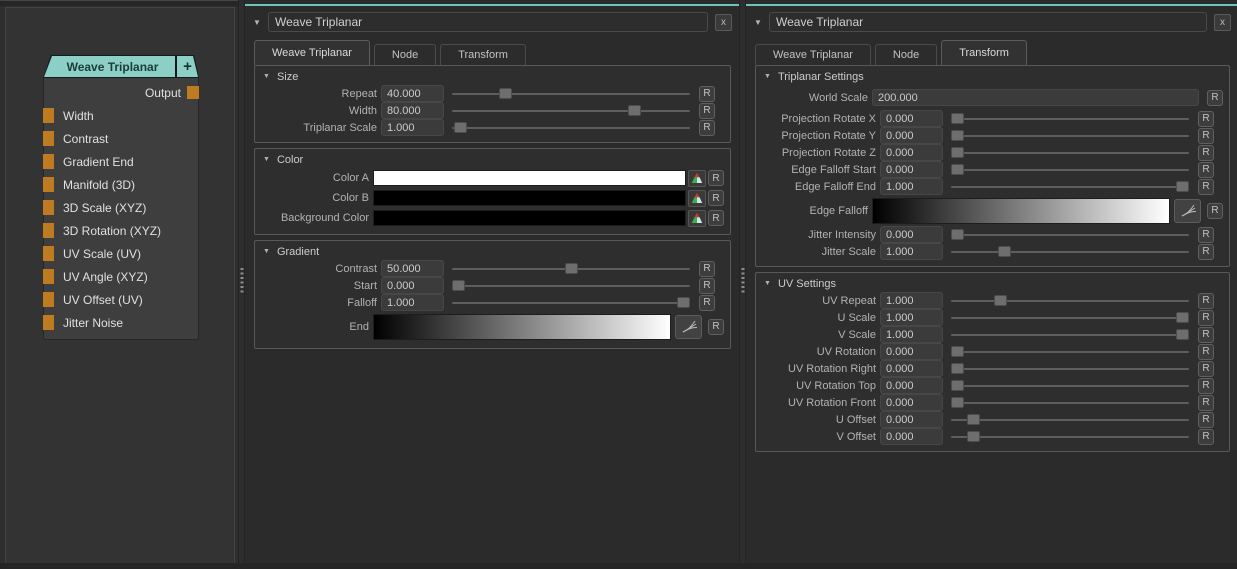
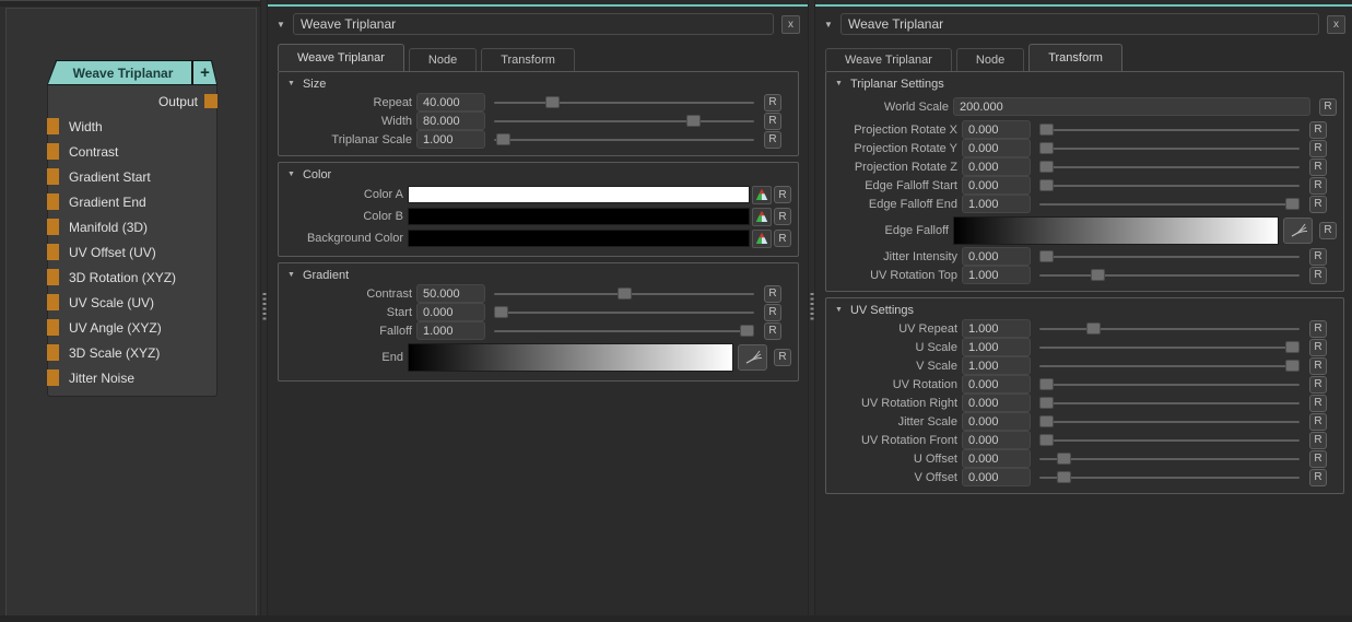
  Weave Triplanar
  +
  Output
  Width
  Contrast
+ Gradient Start
  Gradient End
  Manifold (3D)
- 3D Scale (XYZ)
+ UV Offset (UV)
  3D Rotation (XYZ)
  UV Scale (UV)
  UV Angle (XYZ)
- UV Offset (UV)
+ 3D Scale (XYZ)
  Jitter Noise
  ▼
  Weave Triplanar
  x
  Weave Triplanar
  Node
  Transform
  Size
  Repeat
  40.000
  R
  Width
  80.000
  R
  Triplanar Scale
  1.000
  R
  Color
  Color A
  R
  Color B
  R
  Background Color
  R
  Gradient
  Contrast
  50.000
  R
  Start
  0.000
  R
  Falloff
  1.000
  R
  End
  R
  ▼
  Weave Triplanar
  x
  Weave Triplanar
  Node
  Transform
  Triplanar Settings
  World Scale
  200.000
  R
  Projection Rotate X
  0.000
  R
  Projection Rotate Y
  0.000
  R
  Projection Rotate Z
  0.000
  R
  Edge Falloff Start
  0.000
  R
  Edge Falloff End
  1.000
  R
  Edge Falloff
  R
  Jitter Intensity
  0.000
  R
- Jitter Scale
+ UV Rotation Top
  1.000
  R
  UV Settings
  UV Repeat
  1.000
  R
  U Scale
  1.000
  R
  V Scale
  1.000
  R
  UV Rotation
  0.000
  R
  UV Rotation Right
  0.000
  R
- UV Rotation Top
+ Jitter Scale
  0.000
  R
  UV Rotation Front
  0.000
  R
  U Offset
  0.000
  R
  V Offset
  0.000
  R
